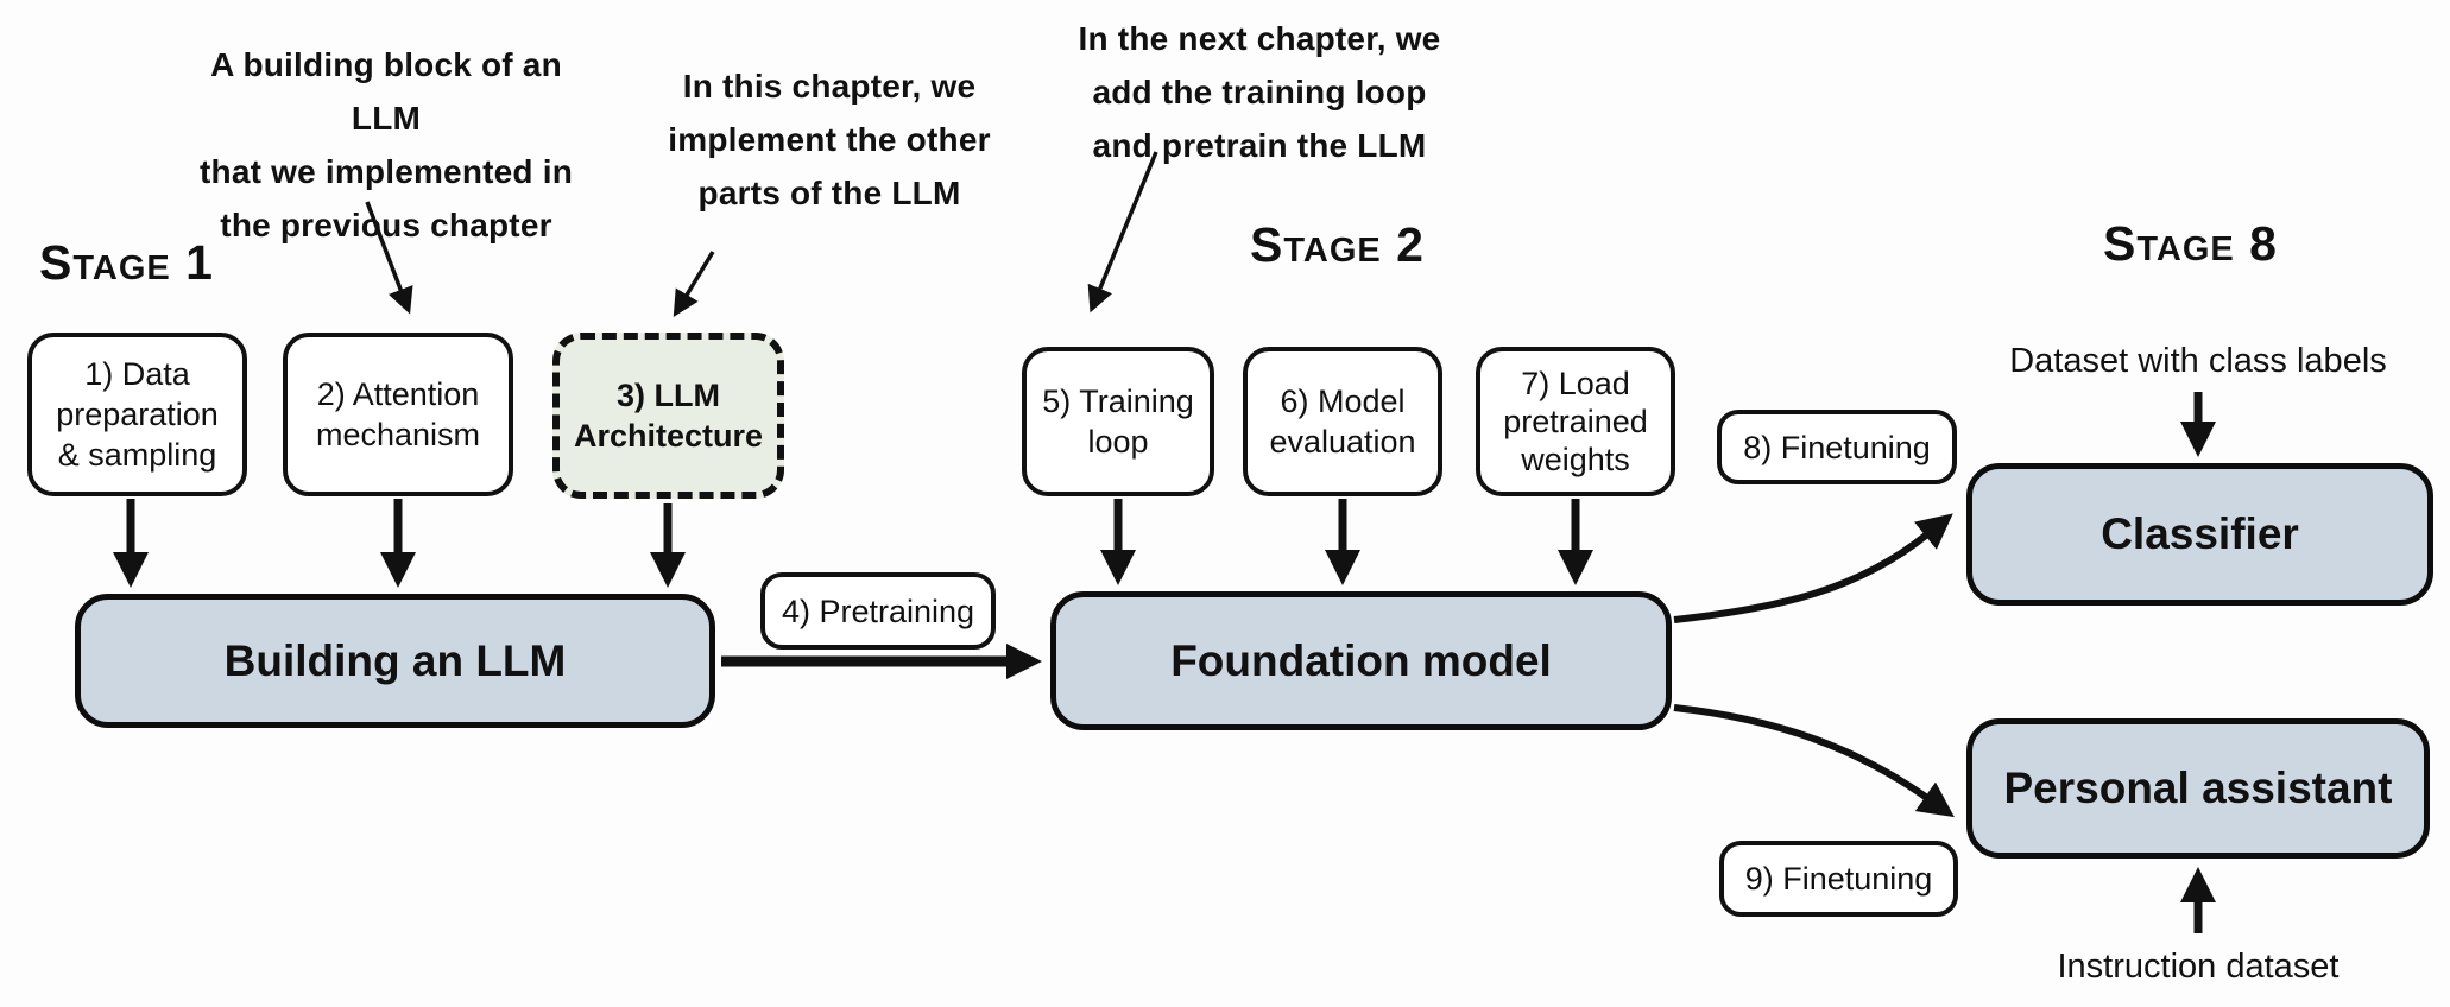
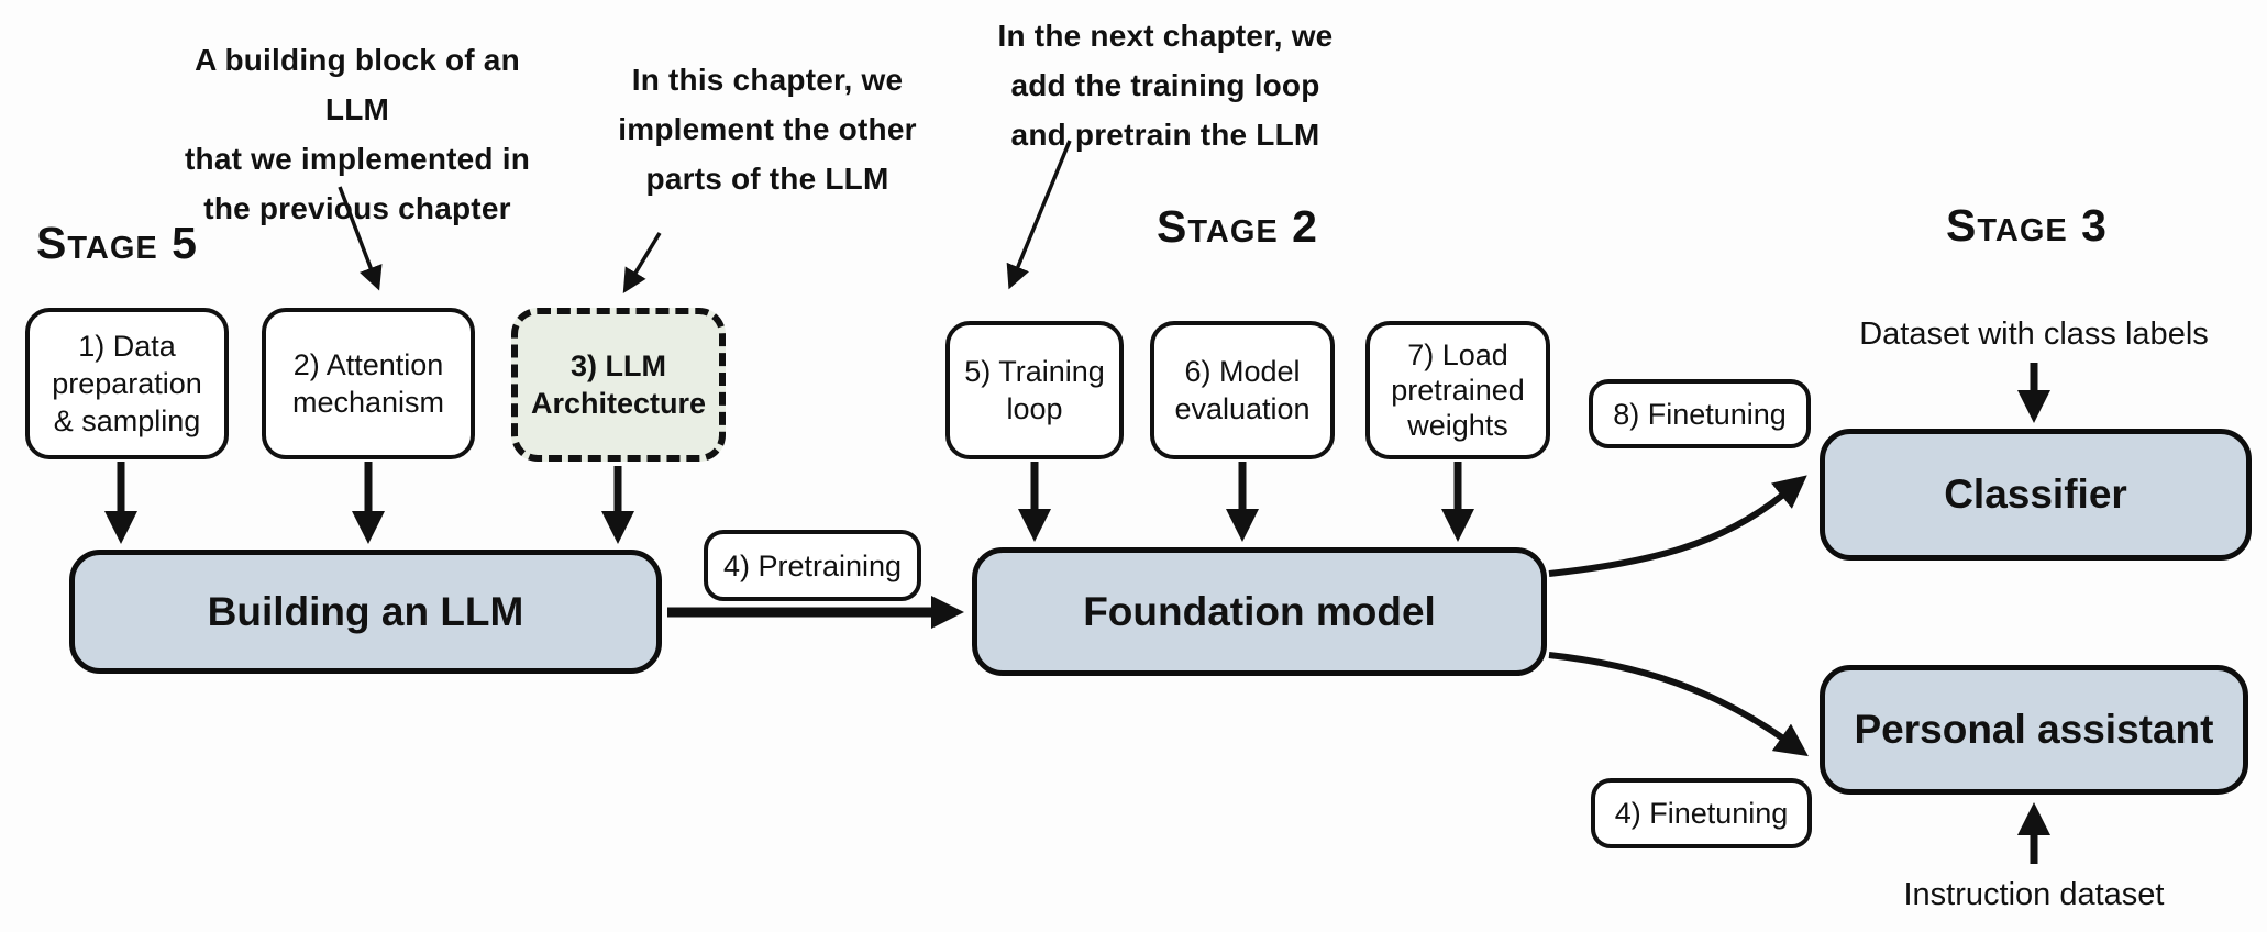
  A building block of an LLM
  that we implemented in
  the previous chapter
  In this chapter, we
  implement the other
  parts of the LLM
  In the next chapter, we
  add the training loop
  and pretrain the LLM
- Stage 1
+ Stage 5
  Stage 2
- Stage 8
+ Stage 3
  1) Data
  preparation
  & sampling
  2) Attention
  mechanism
  3) LLM
  Architecture
  5) Training
  loop
  6) Model
  evaluation
  7) Load
  pretrained
  weights
  4) Pretraining
  8) Finetuning
- 9) Finetuning
+ 4) Finetuning
  Building an LLM
  Foundation model
  Classifier
  Personal assistant
  Dataset with class labels
  Instruction dataset
